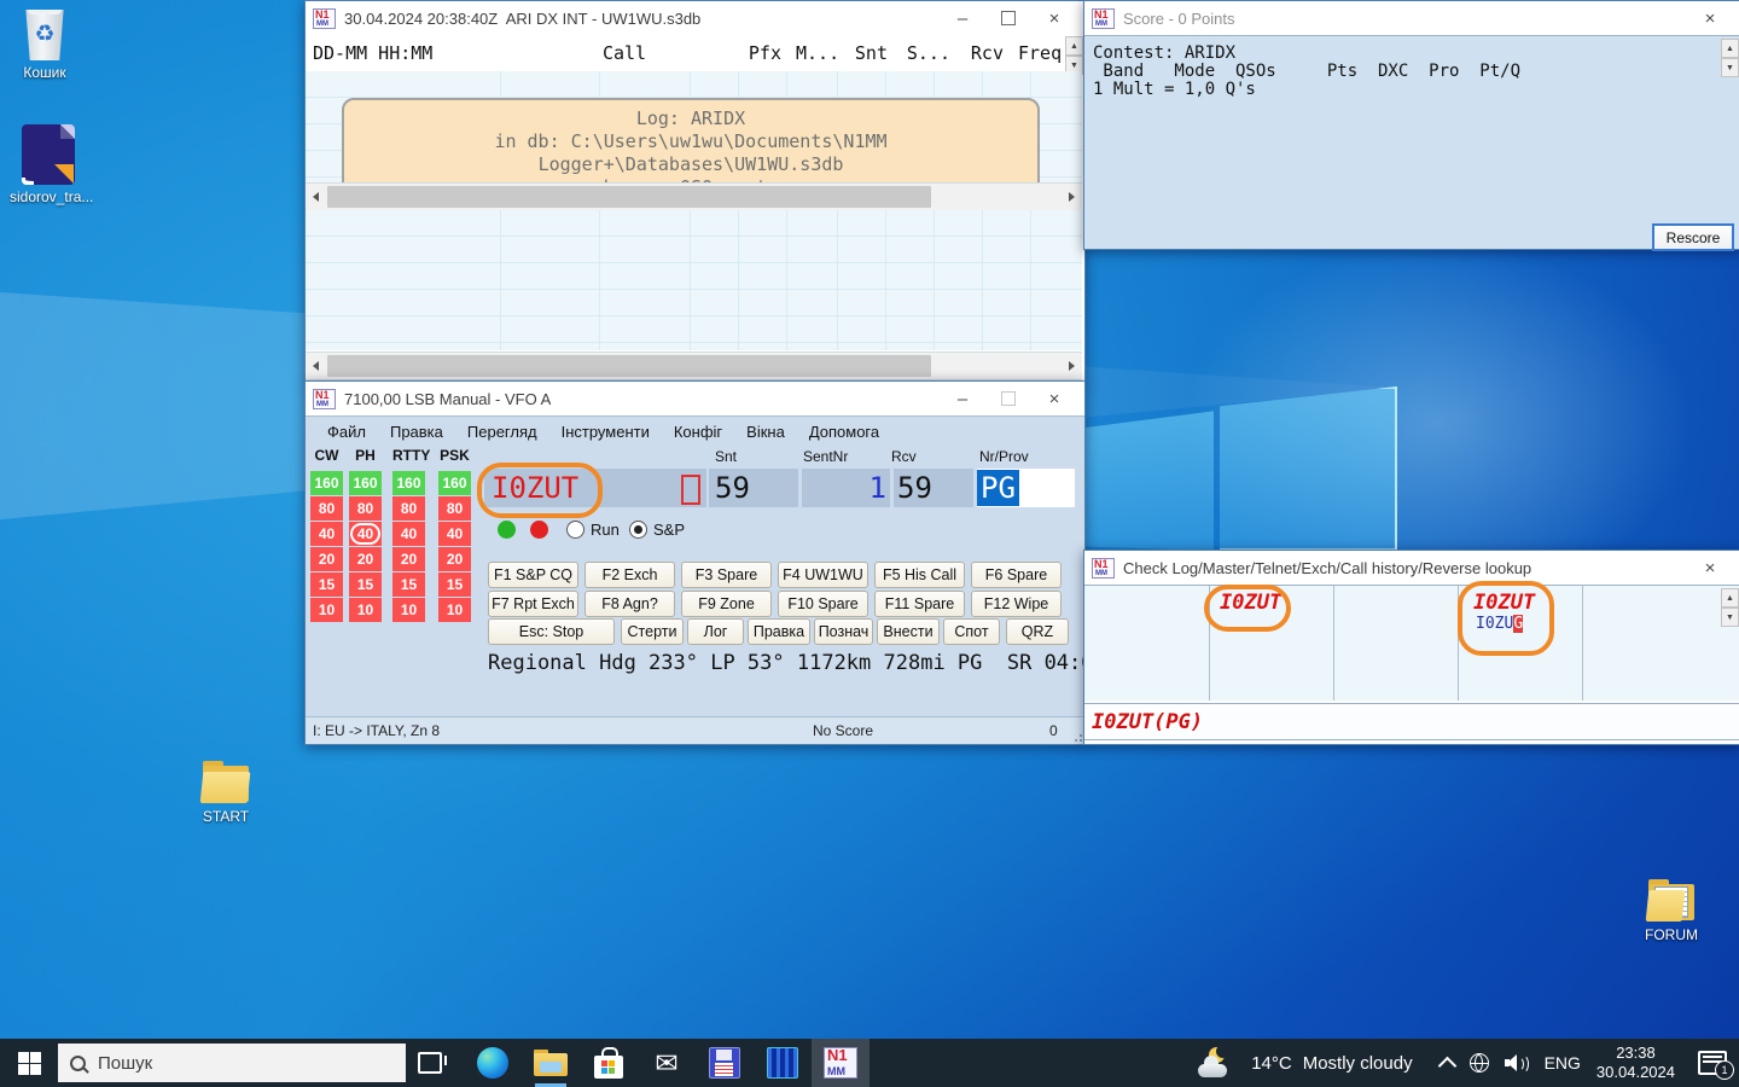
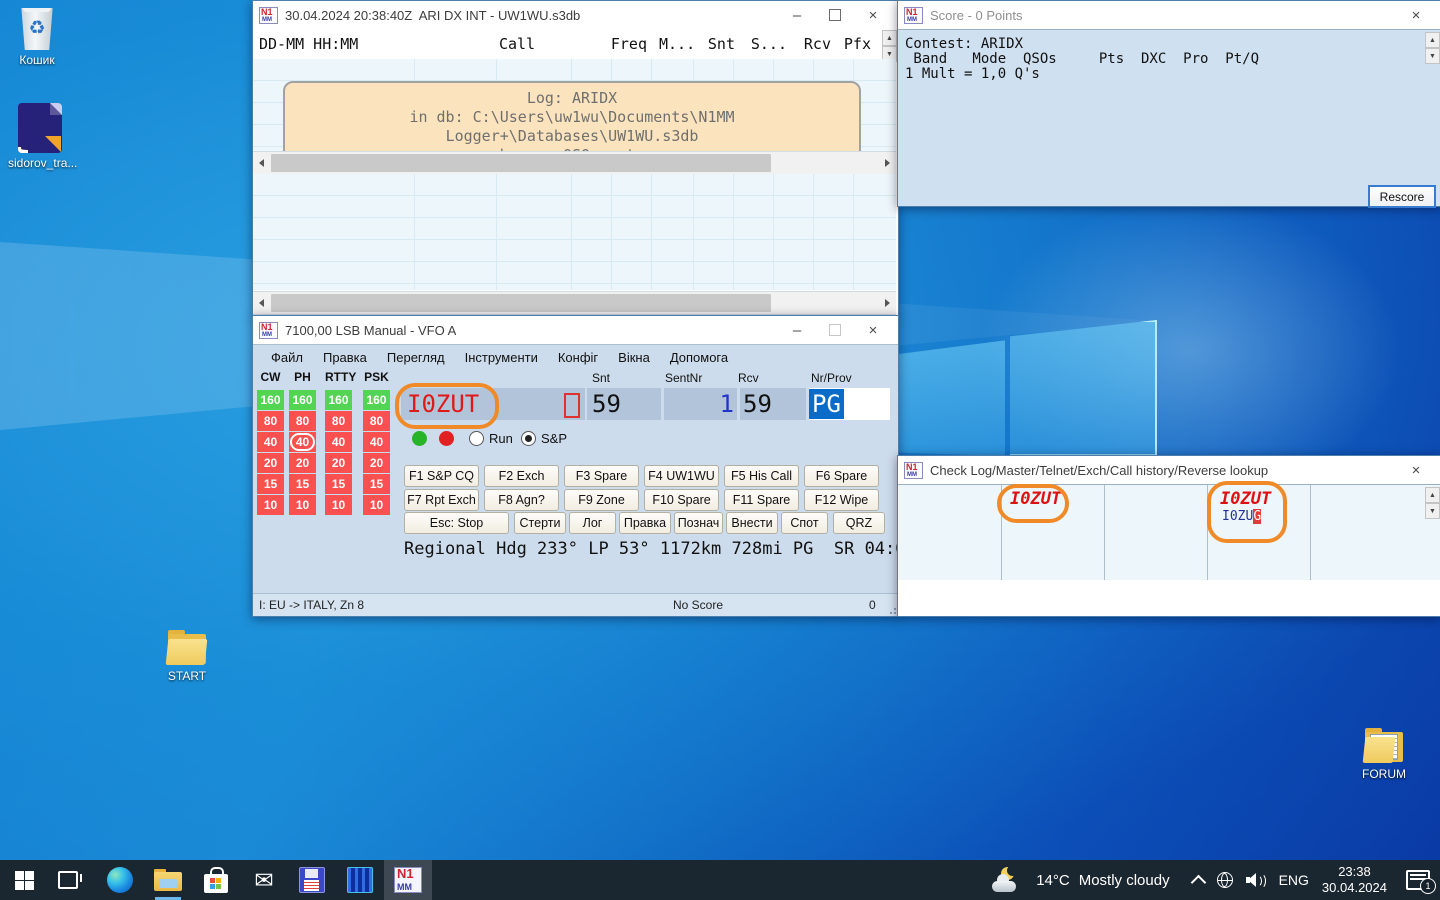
  ♻
  Кошик
  sidorov_tra...
  START
  FORUM
  N1
  30.04.2024 20:38:40Z ARI DX INT - UW1WU.s3db
  –
  ×
  DD-MM HH:MM
  Call
- Pfx
+ Freq
  M...
  Snt
  S...
  Rcv
- Freq
+ Pfx
  Log: ARIDX
  in db: C:\Users\uw1wu\Documents\N1MM Logger+\Databases\UW1WU.s3db
  N1
  Score - 0 Points
  ×
  Contest: ARIDX
  Band Mode QSOs Pts DXC Pro Pt/Q
  1 Mult = 1,0 Q's
  Rescore
  N1
  7100,00 LSB Manual - VFO A
  –
  ×
  Файл
  Правка
  Перегляд
  Інструменти
  Конфіг
  Вікна
  Допомога
  CW
  160
  80
  40
  20
  15
  10
  PH
  160
  80
  40
  20
  15
  10
  RTTY
  160
  80
  40
  20
  15
  10
  PSK
  160
  80
  40
  20
  15
  10
  Snt
  SentNr
  Rcv
  Nr/Prov
  I0ZUT
  59
  1
  59
  PG
  Run
  S&P
  F1 S&P CQ
  F2 Exch
  F3 Spare
  F4 UW1WU
  F5 His Call
  F6 Spare
  F7 Rpt Exch
  F8 Agn?
  F9 Zone
  F10 Spare
  F11 Spare
  F12 Wipe
  Esc: Stop
  Стерти
  Лог
  Правка
  Познач
  Внести
  Спот
  QRZ
  Regional Hdg 233° LP 53° 1172km 728mi PG SR 04:
  I: EU -> ITALY, Zn 8
  No Score
  0
  N1
  Check Log/Master/Telnet/Exch/Call history/Reverse lookup
  ×
  I0ZUT
  I0ZUT
  I0ZUG
- I0ZUT(PG)
- Пошук
  ✉
  N1
  MM
  14°C
  Mostly cloudy
  ENG
  23:38
  30.04.2024
  1
